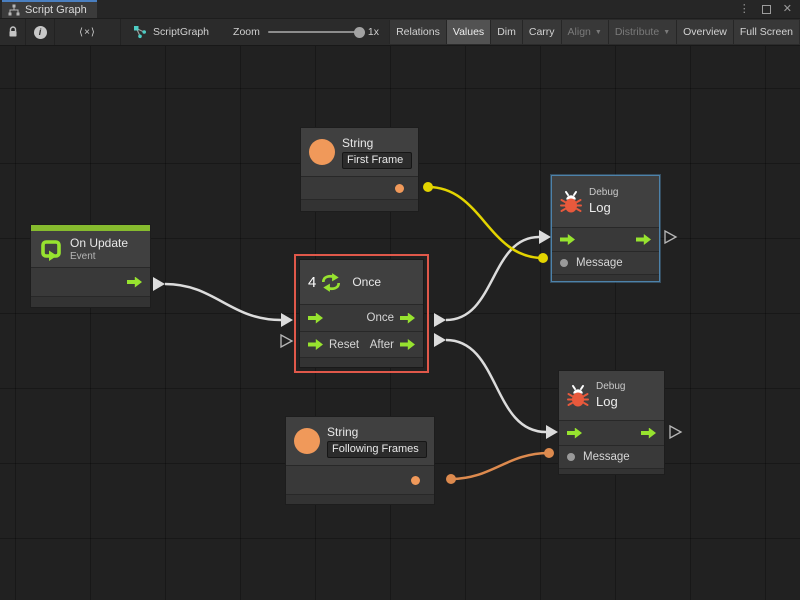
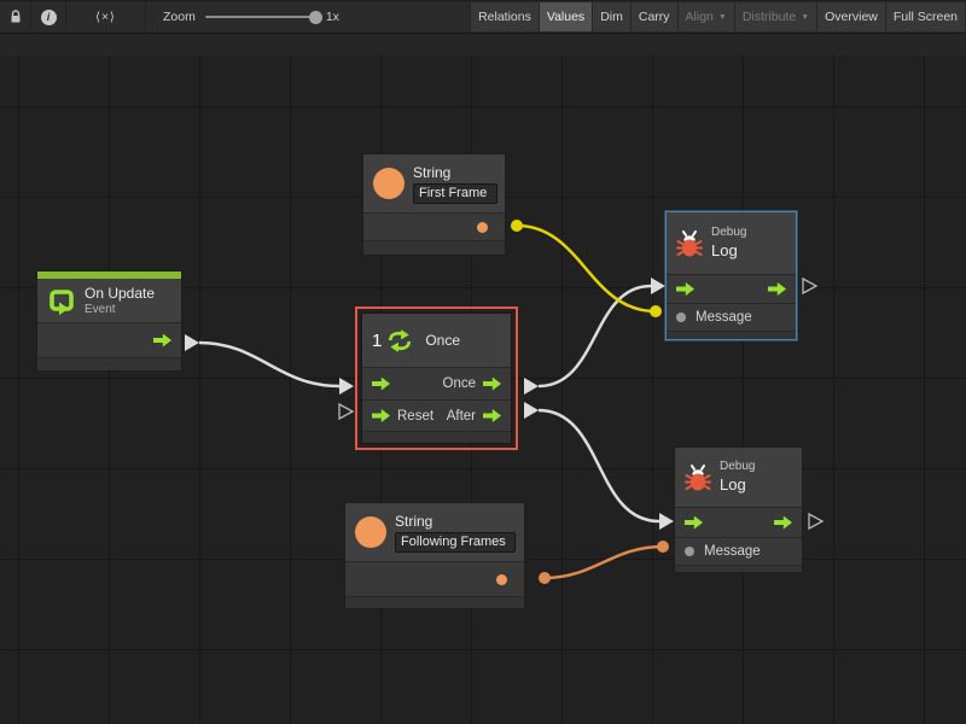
- Script Graph
- ⋮
- ✕
  i
  ⟨×⟩
- ScriptGraph
  Zoom
  1x
  Relations
  Values
  Dim
  Carry
  Align
  Distribute
  Overview
  Full Screen
  On Update
  Event
  String
  First Frame
- 4
+ 1
  Once
  Once
  Reset
  After
  String
  Following Frames
  Debug
  Log
  Message
  Debug
  Log
  Message
